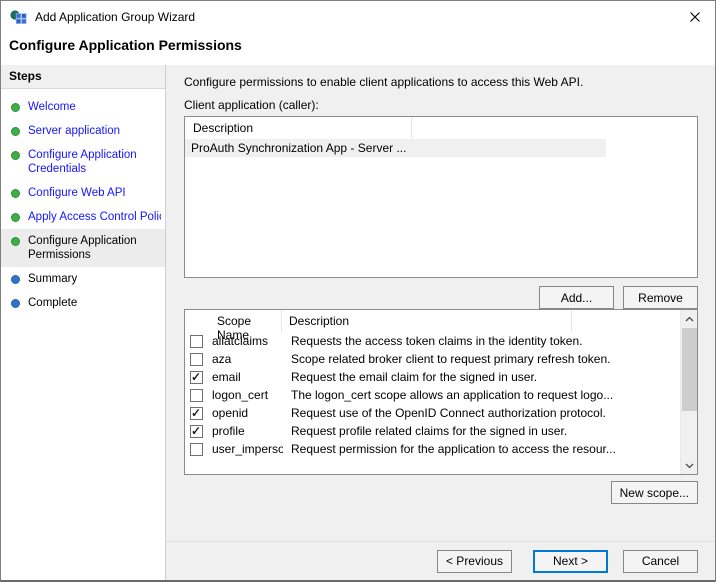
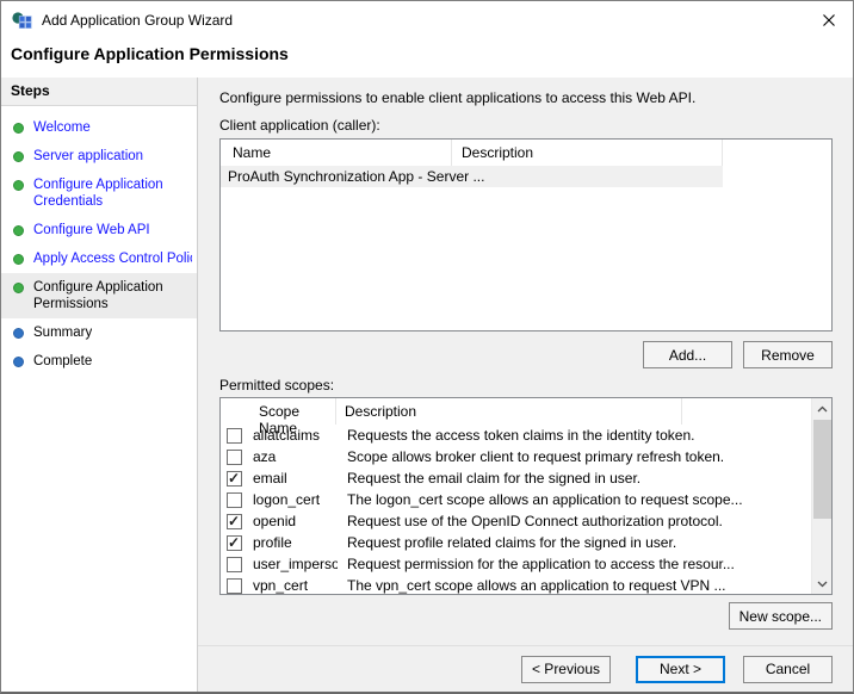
  Add Application Group Wizard
  Configure Application Permissions
  Steps
  Welcome
  Server application
  Configure Application Credentials
  Configure Web API
  Apply Access Control Poli
  Configure Application Permissions
  Summary
  Complete
  Configure permissions to enable client applications to access this Web API.
  Client application (caller):
+ Name
  Description
  ProAuth Synchronization App - Server ...
  Add...
  Remove
+ Permitted scopes:
  Scope Name
  Description
  allatclaims
  Requests the access token claims in the identity token.
  aza
- Scope related broker client to request primary refresh token.
+ Scope allows broker client to request primary refresh token.
  email
  Request the email claim for the signed in user.
  logon_cert
- The logon_cert scope allows an application to request logo...
+ The logon_cert scope allows an application to request scope...
  openid
  Request use of the OpenID Connect authorization protocol.
  profile
  Request profile related claims for the signed in user.
  user_imperso
  Request permission for the application to access the resour...
+ vpn_cert
+ The vpn_cert scope allows an application to request VPN ...
  New scope...
  < Previous
  Next >
  Cancel
